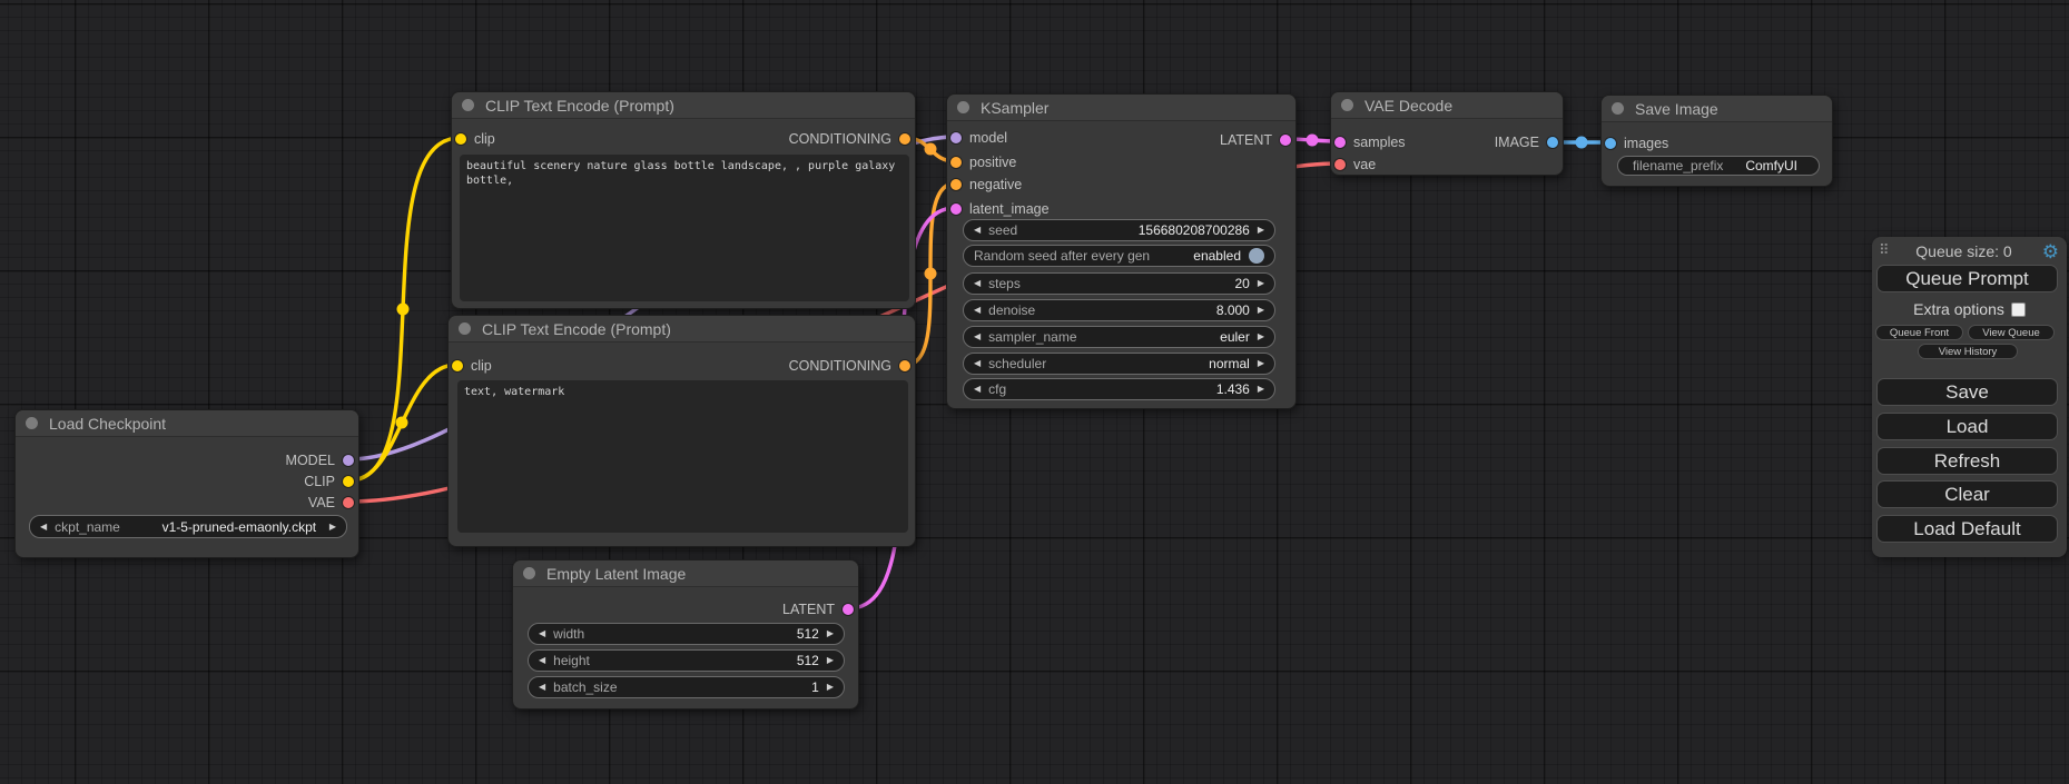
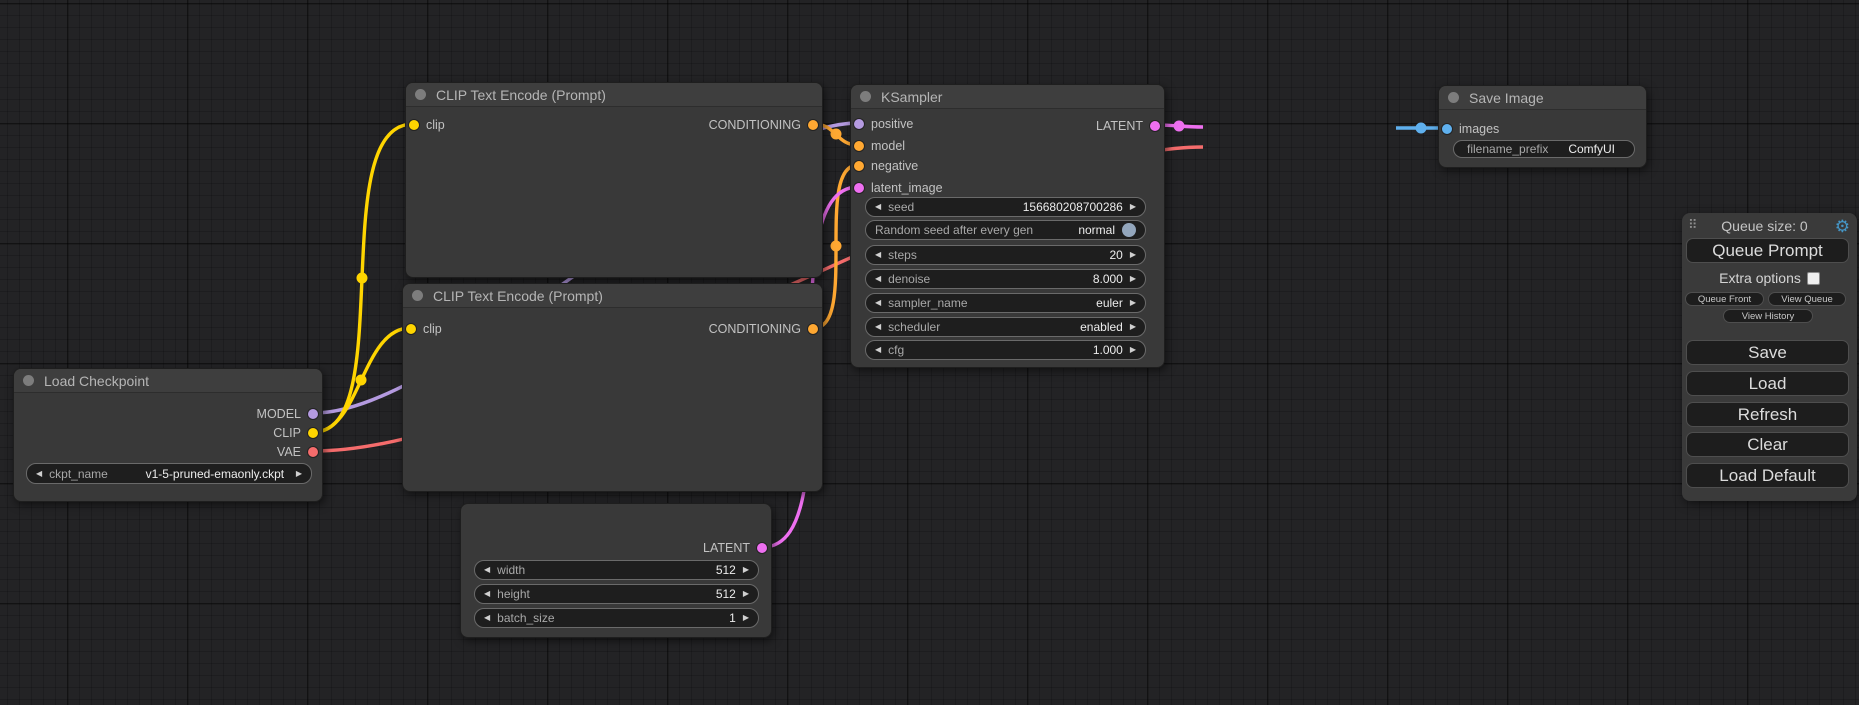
  Load Checkpoint
  MODEL
  CLIP
  VAE
  ◀
  ckpt_name
  v1-5-pruned-emaonly.ckpt
  ▶
  CLIP Text Encode (Prompt)
  clip
  CONDITIONING
- beautiful scenery nature glass bottle landscape, , purple galaxy bottle,
  CLIP Text Encode (Prompt)
  clip
  CONDITIONING
- text, watermark
  KSampler
- model
+ positive
  LATENT
- positive
+ model
  negative
  latent_image
  ◀
  seed
  156680208700286
  ▶
  Random seed after every gen
- enabled
+ normal
  ◀
  steps
  20
  ▶
  ◀
  denoise
  8.000
  ▶
  ◀
  sampler_name
  euler
  ▶
  ◀
  scheduler
- normal
+ enabled
  ▶
  ◀
  cfg
- 1.436
+ 1.000
  ▶
- VAE Decode
- samples
- IMAGE
- vae
  Save Image
  images
  filename_prefix
  ComfyUI
- Empty Latent Image
  LATENT
  ◀
  width
  512
  ▶
  ◀
  height
  512
  ▶
  ◀
  batch_size
  1
  ▶
  ⠿
  Queue size: 0
  ⚙
  Queue Prompt
  Extra options
  Queue Front
  View Queue
  View History
  Save
  Load
  Refresh
  Clear
  Load Default
